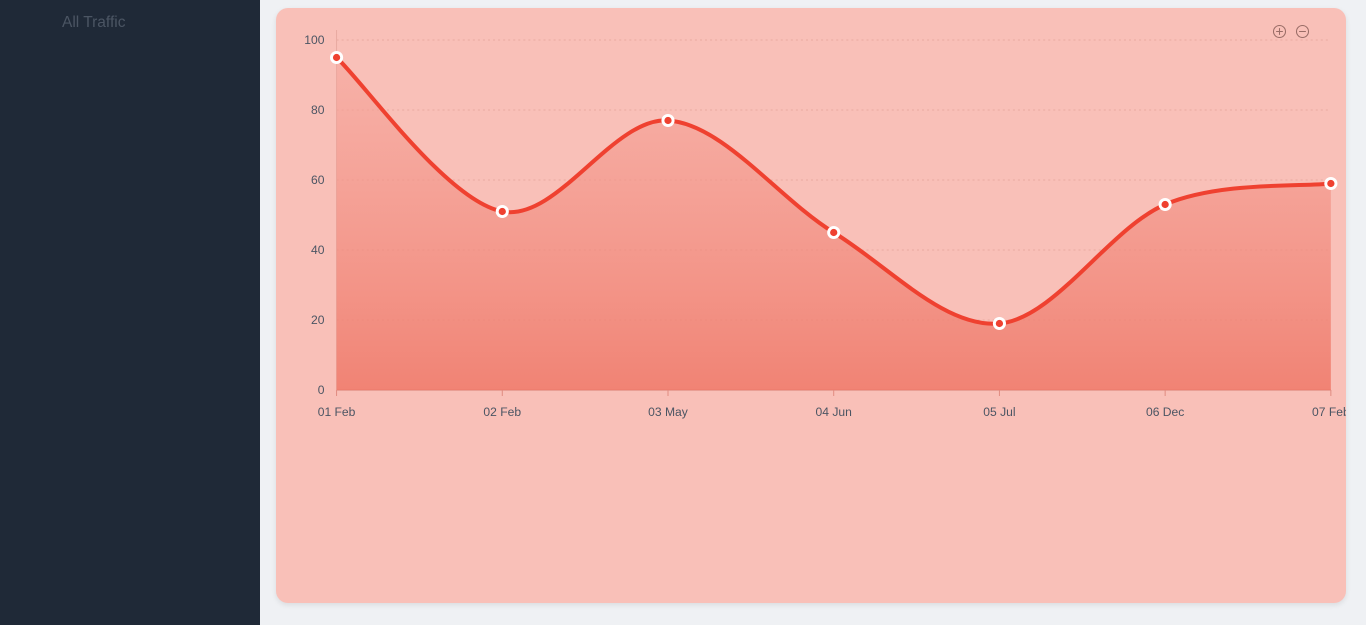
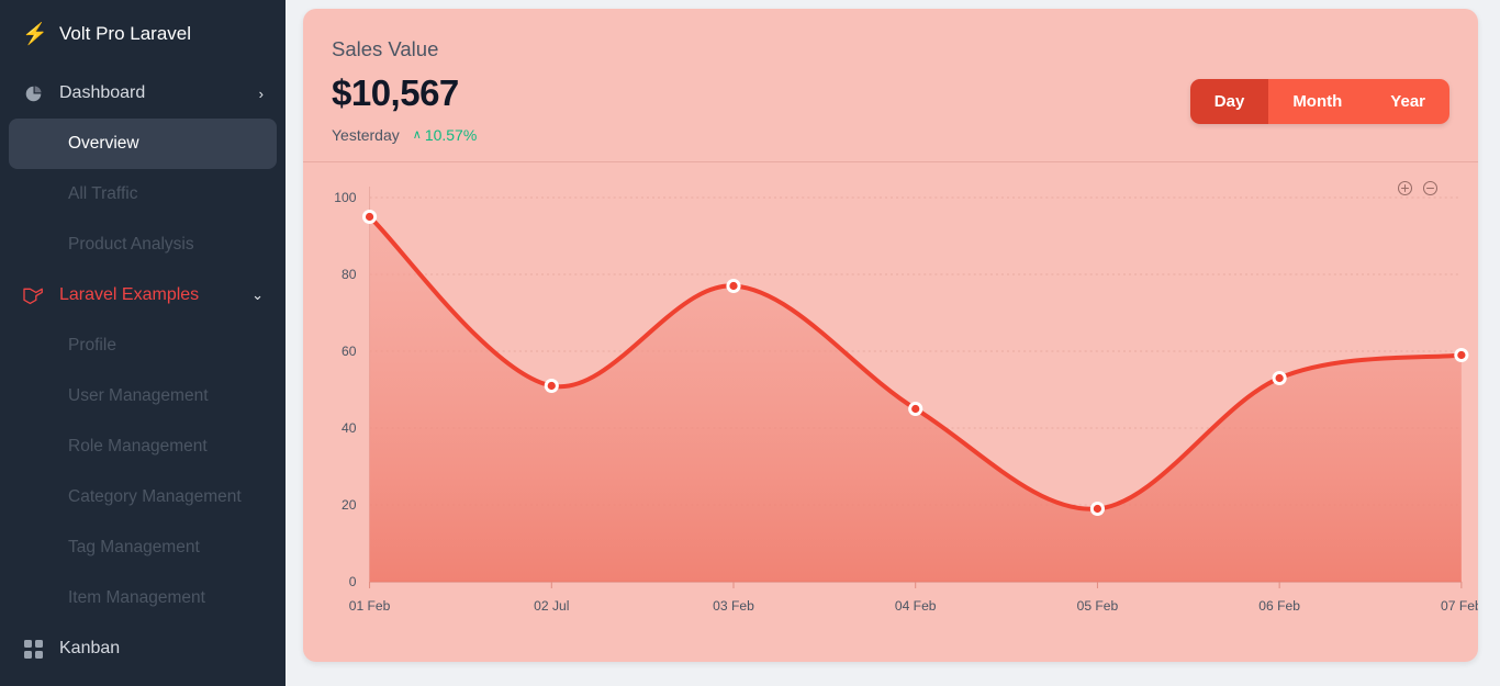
+ ⚡
+ Volt Pro Laravel
+ Dashboard
+ ›
+ Overview
  All Traffic
+ Product Analysis
+ Laravel Examples
+ ⌄
+ Profile
+ User Management
+ Role Management
+ Category Management
+ Tag Management
+ Item Management
+ Kanban
+ Sales Value
+ $10,567
+ Yesterday
+ ∧
+ 10.57%
+ Day
+ Month
+ Year
  0
  20
  40
  60
  80
  100
  01 Feb
- 02 Feb
+ 02 Jul
- 03 May
+ 03 Feb
- 04 Jun
+ 04 Feb
- 05 Jul
+ 05 Feb
- 06 Dec
+ 06 Feb
  07 Fe
